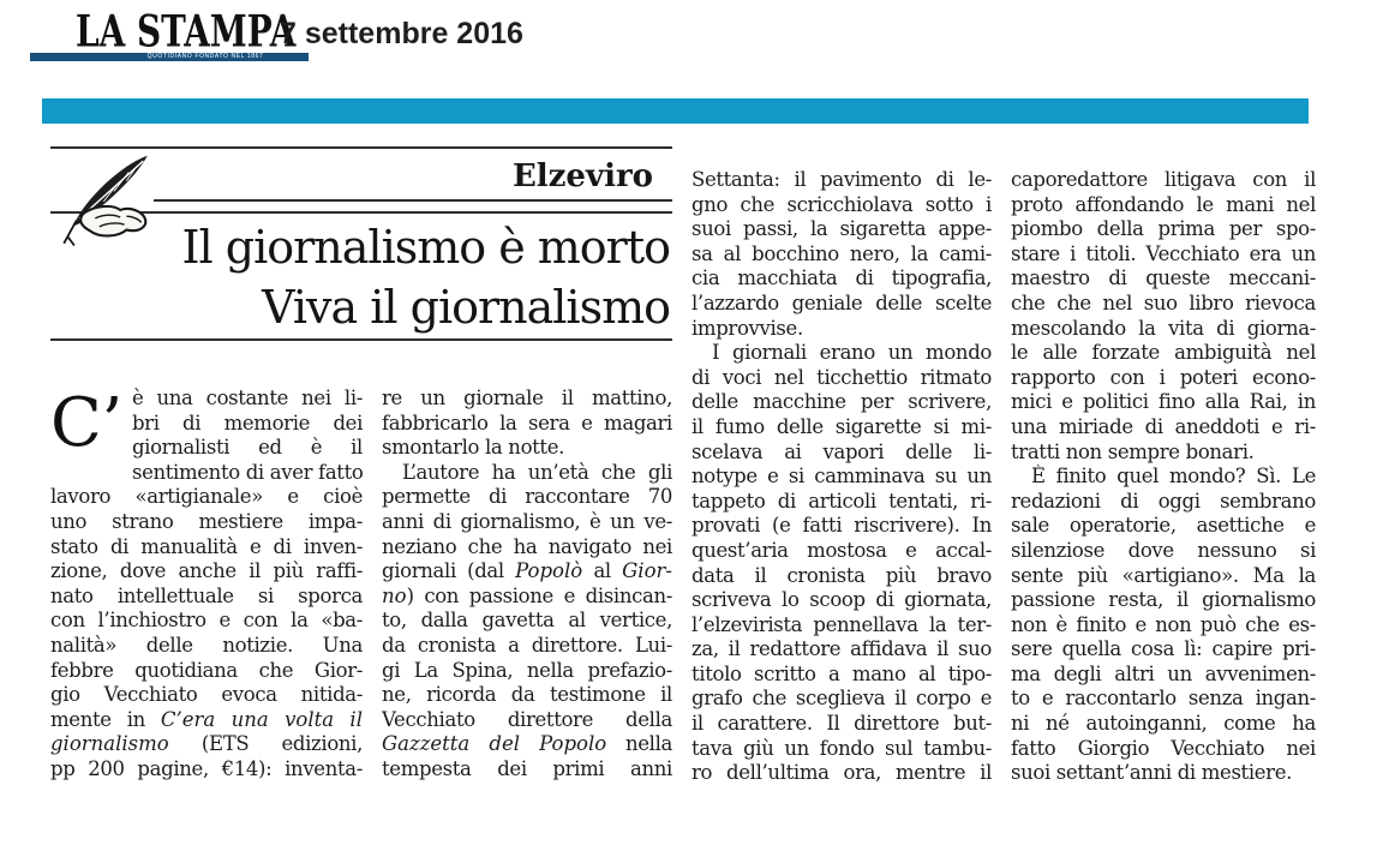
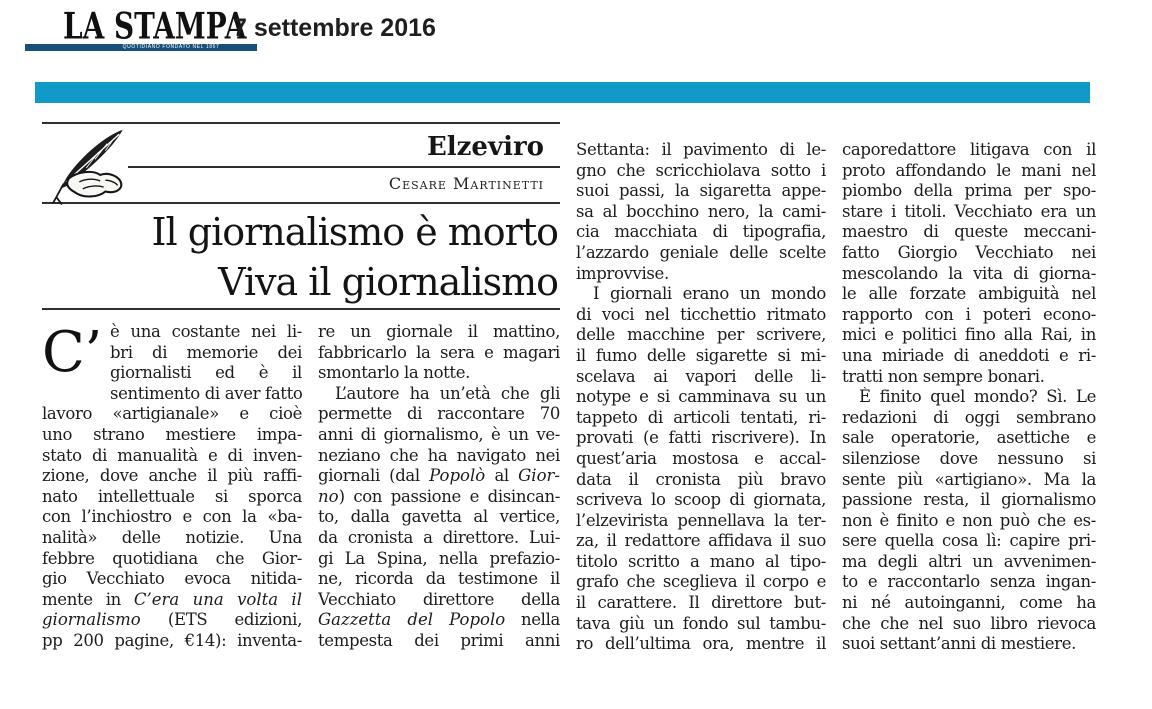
  LA STAMPA
  7 settembre 2016
  Elzeviro
+ Cesare Martinetti
  Il giornalismo è morto
  Viva il giornalismo
  C’
  è una costante nei li-
  bri di memorie dei
  giornalisti ed è il
  sentimento di aver fatto
  lavoro «artigianale» e cioè
  uno strano mestiere impa-
  stato di manualità e di inven-
  zione, dove anche il più raffi-
  nato intellettuale si sporca
  con l’inchiostro e con la «ba-
  nalità» delle notizie. Una
  febbre quotidiana che Gior-
  gio Vecchiato evoca nitida-
  mente in C’era una volta il
  giornalismo (ETS edizioni,
  pp 200 pagine, €14): inventa-
  re un giornale il mattino,
  fabbricarlo la sera e magari
  smontarlo la notte.
  L’autore ha un’età che gli
  permette di raccontare 70
  anni di giornalismo, è un ve-
  neziano che ha navigato nei
  giornali (dal Popolò al Gior-
  no) con passione e disincan-
  to, dalla gavetta al vertice,
  da cronista a direttore. Lui-
  gi La Spina, nella prefazio-
  ne, ricorda da testimone il
  Vecchiato direttore della
  Gazzetta del Popolo nella
  tempesta dei primi anni
  Settanta: il pavimento di le-
  gno che scricchiolava sotto i
  suoi passi, la sigaretta appe-
  sa al bocchino nero, la cami-
  cia macchiata di tipografia,
  l’azzardo geniale delle scelte
  improvvise.
  I giornali erano un mondo
  di voci nel ticchettio ritmato
  delle macchine per scrivere,
  il fumo delle sigarette si mi-
  scelava ai vapori delle li-
  notype e si camminava su un
  tappeto di articoli tentati, ri-
  provati (e fatti riscrivere). In
  quest’aria mostosa e accal-
  data il cronista più bravo
  scriveva lo scoop di giornata,
  l’elzevirista pennellava la ter-
  za, il redattore affidava il suo
  titolo scritto a mano al tipo-
  grafo che sceglieva il corpo e
  il carattere. Il direttore but-
  tava giù un fondo sul tambu-
  ro dell’ultima ora, mentre il
  caporedattore litigava con il
  proto affondando le mani nel
  piombo della prima per spo-
  stare i titoli. Vecchiato era un
  maestro di queste meccani-
- che che nel suo libro rievoca
+ fatto Giorgio Vecchiato nei
  mescolando la vita di giorna-
  le alle forzate ambiguità nel
  rapporto con i poteri econo-
  mici e politici fino alla Rai, in
  una miriade di aneddoti e ri-
  tratti non sempre bonari.
  È finito quel mondo? Sì. Le
  redazioni di oggi sembrano
  sale operatorie, asettiche e
  silenziose dove nessuno si
  sente più «artigiano». Ma la
  passione resta, il giornalismo
  non è finito e non può che es-
  sere quella cosa lì: capire pri-
  ma degli altri un avvenimen-
  to e raccontarlo senza ingan-
  ni né autoinganni, come ha
- fatto Giorgio Vecchiato nei
+ che che nel suo libro rievoca
  suoi settant’anni di mestiere.
